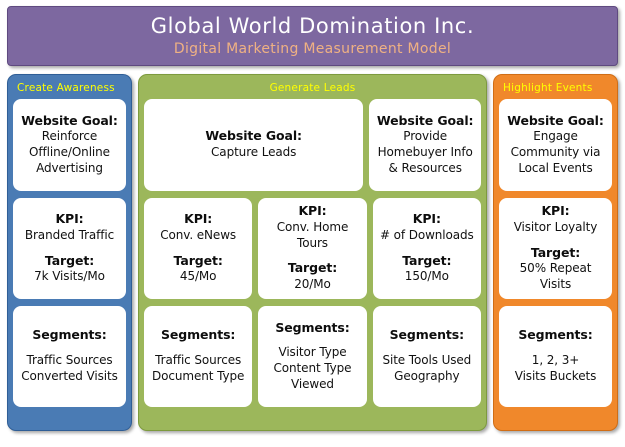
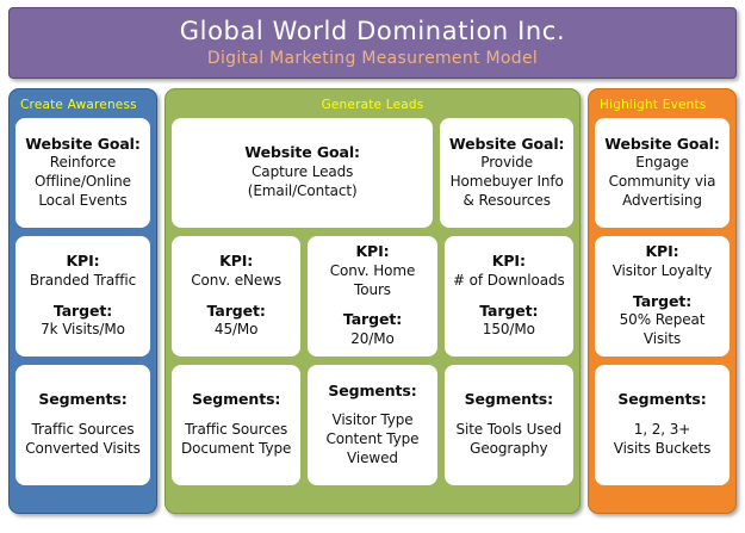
  Global World Domination Inc.
  Digital Marketing Measurement Model
  Create Awareness
  Website Goal:
  Reinforce
  Offline/Online
- Advertising
+ Local Events
  KPI:
  Branded Traffic
  Target:
  7k Visits/Mo
  Segments:
  Traffic Sources
  Converted Visits
  Generate Leads
  Website Goal:
  Capture Leads
+ (Email/Contact)
  Website Goal:
  Provide
  Homebuyer Info
  & Resources
  KPI:
  Conv. eNews
  Target:
  45/Mo
  KPI:
  Conv. Home Tours
  Target:
  20/Mo
  KPI:
  # of Downloads
  Target:
  150/Mo
  Segments:
  Traffic Sources
  Document Type
  Segments:
  Visitor Type
  Content Type
  Viewed
  Segments:
  Site Tools Used
  Geography
  Highlight Events
  Website Goal:
  Engage
  Community via
- Local Events
+ Advertising
  KPI:
  Visitor Loyalty
  Target:
  50% Repeat Visits
  Segments:
  1, 2, 3+
  Visits Buckets
